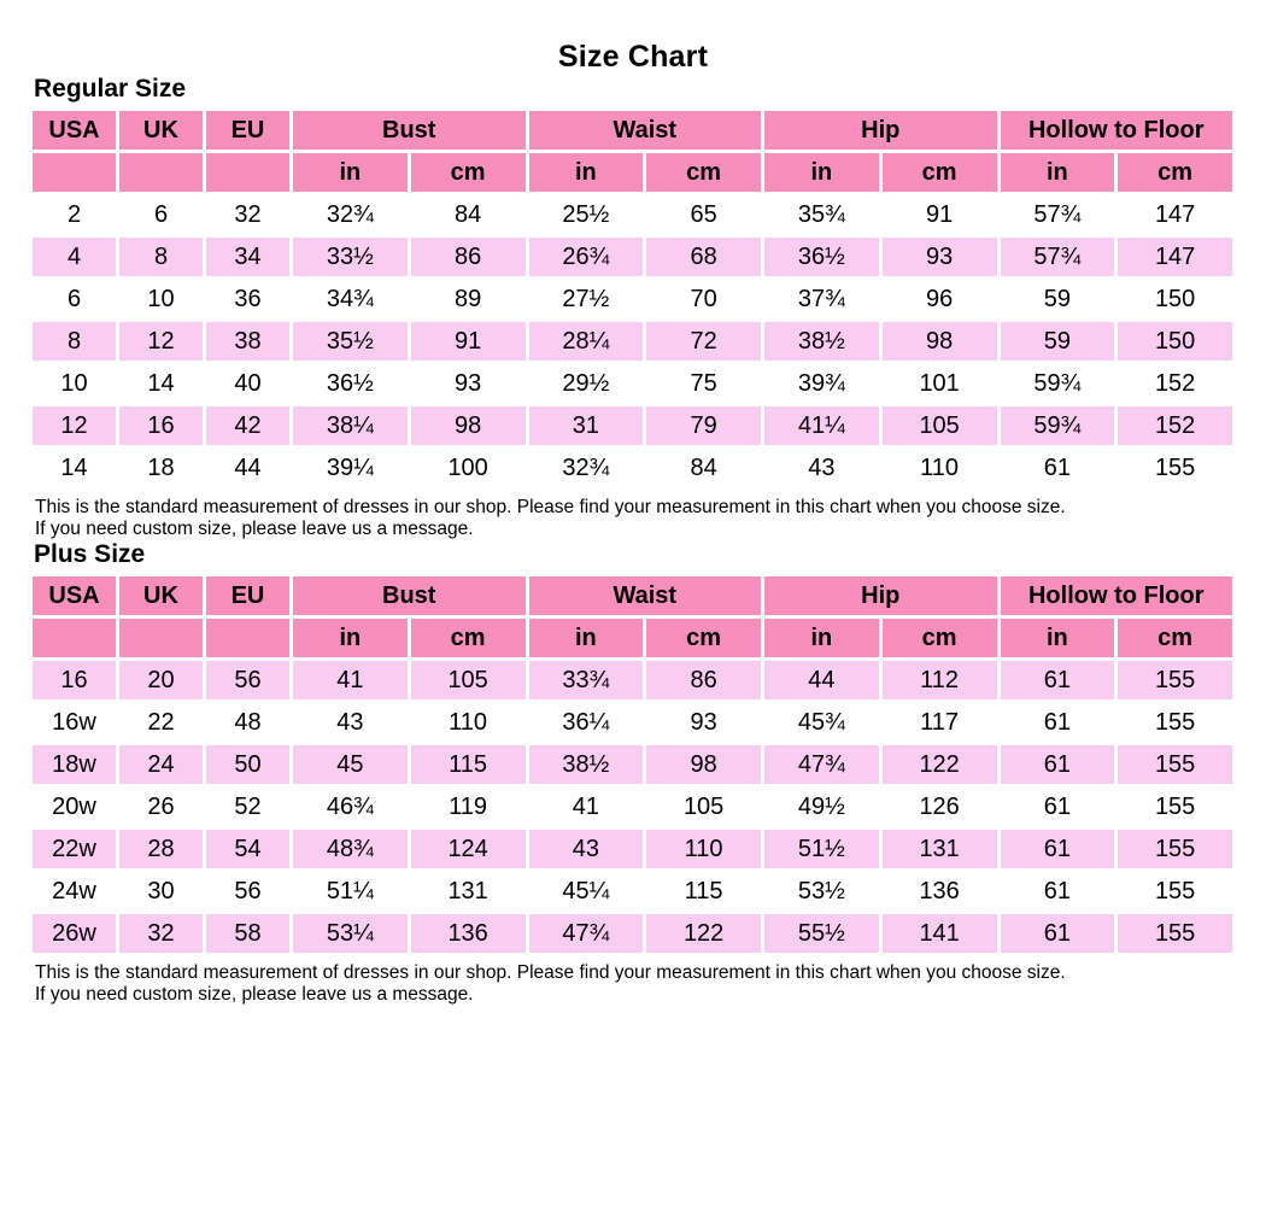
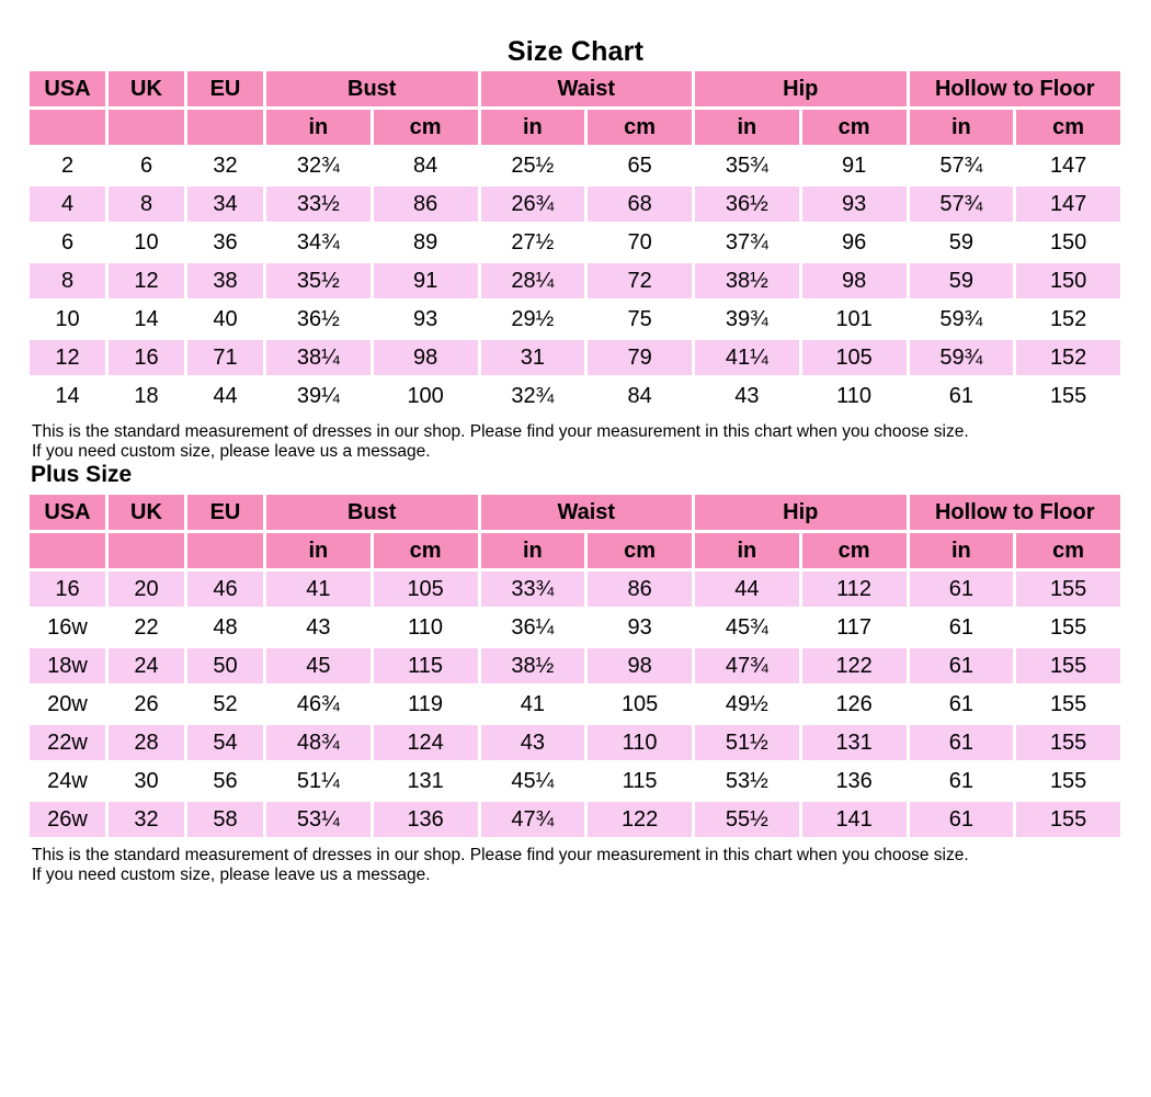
  Size Chart
- Regular Size
  USA	UK	EU	Bust	Waist	Hip	Hollow to Floor
  			in	cm	in	cm	in	cm	in	cm
  2	6	32	32¾	84	25½	65	35¾	91	57¾	147
  4	8	34	33½	86	26¾	68	36½	93	57¾	147
  6	10	36	34¾	89	27½	70	37¾	96	59	150
  8	12	38	35½	91	28¼	72	38½	98	59	150
  10	14	40	36½	93	29½	75	39¾	101	59¾	152
- 12	16	42	38¼	98	31	79	41¼	105	59¾	152
+ 12	16	71	38¼	98	31	79	41¼	105	59¾	152
  14	18	44	39¼	100	32¾	84	43	110	61	155
  This is the standard measurement of dresses in our shop. Please find your measurement in this chart when you choose size.
  If you need custom size, please leave us a message.
  Plus Size
  USA	UK	EU	Bust	Waist	Hip	Hollow to Floor
  			in	cm	in	cm	in	cm	in	cm
- 16	20	56	41	105	33¾	86	44	112	61	155
+ 16	20	46	41	105	33¾	86	44	112	61	155
  16w	22	48	43	110	36¼	93	45¾	117	61	155
  18w	24	50	45	115	38½	98	47¾	122	61	155
  20w	26	52	46¾	119	41	105	49½	126	61	155
  22w	28	54	48¾	124	43	110	51½	131	61	155
  24w	30	56	51¼	131	45¼	115	53½	136	61	155
  26w	32	58	53¼	136	47¾	122	55½	141	61	155
  This is the standard measurement of dresses in our shop. Please find your measurement in this chart when you choose size.
  If you need custom size, please leave us a message.
